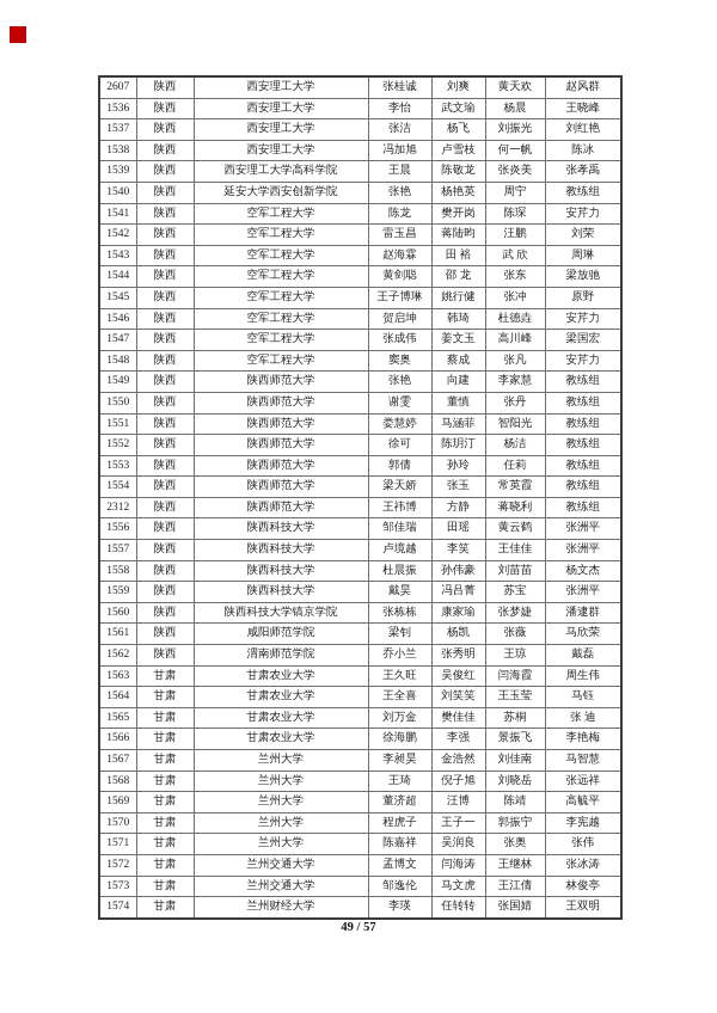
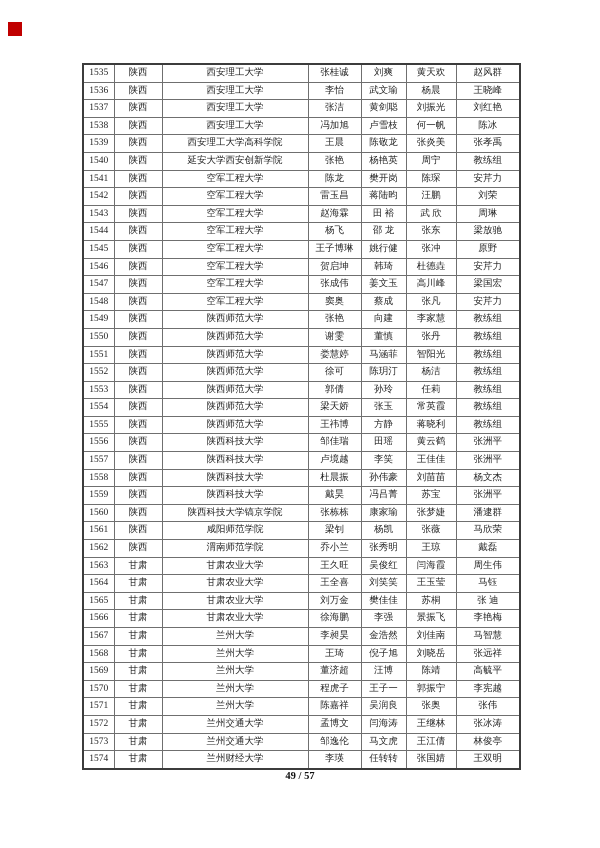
- 2607	陕西	西安理工大学	张桂诚	刘爽	黄天欢	赵风群
+ 1535	陕西	西安理工大学	张桂诚	刘爽	黄天欢	赵风群
  1536	陕西	西安理工大学	李怡	武文瑜	杨晨	王晓峰
- 1537	陕西	西安理工大学	张洁	杨飞	刘振光	刘红艳
+ 1537	陕西	西安理工大学	张洁	黄剑聪	刘振光	刘红艳
  1538	陕西	西安理工大学	冯加旭	卢雪枝	何一帆	陈冰
  1539	陕西	西安理工大学高科学院	王晨	陈敬龙	张炎美	张孝禹
  1540	陕西	延安大学西安创新学院	张艳	杨艳英	周宁	教练组
  1541	陕西	空军工程大学	陈龙	樊开岗	陈琛	安芹力
  1542	陕西	空军工程大学	雷玉昌	蒋陆昀	汪鹏	刘荣
  1543	陕西	空军工程大学	赵海霖	田 裕	武 欣	周琳
- 1544	陕西	空军工程大学	黄剑聪	邵 龙	张东	梁放驰
+ 1544	陕西	空军工程大学	杨飞	邵 龙	张东	梁放驰
  1545	陕西	空军工程大学	王子博琳	姚行健	张冲	原野
  1546	陕西	空军工程大学	贺启坤	韩琦	杜德垚	安芹力
  1547	陕西	空军工程大学	张成伟	姜文玉	高川峰	梁国宏
  1548	陕西	空军工程大学	窦奥	蔡成	张凡	安芹力
  1549	陕西	陕西师范大学	张艳	向建	李家慧	教练组
  1550	陕西	陕西师范大学	谢雯	董慎	张丹	教练组
  1551	陕西	陕西师范大学	娄慧婷	马涵菲	智阳光	教练组
  1552	陕西	陕西师范大学	徐可	陈玥汀	杨洁	教练组
  1553	陕西	陕西师范大学	郭倩	孙玲	任莉	教练组
  1554	陕西	陕西师范大学	梁天娇	张玉	常英霞	教练组
- 2312	陕西	陕西师范大学	王祎博	方静	蒋晓利	教练组
+ 1555	陕西	陕西师范大学	王祎博	方静	蒋晓利	教练组
  1556	陕西	陕西科技大学	邹佳瑞	田瑶	黄云鹤	张洲平
  1557	陕西	陕西科技大学	卢境越	李笑	王佳佳	张洲平
  1558	陕西	陕西科技大学	杜晨振	孙伟豪	刘苗苗	杨文杰
  1559	陕西	陕西科技大学	戴昊	冯吕菁	苏宝	张洲平
  1560	陕西	陕西科技大学镐京学院	张栋栋	康家瑜	张梦婕	潘逮群
  1561	陕西	咸阳师范学院	梁钊	杨凯	张薇	马欣荣
  1562	陕西	渭南师范学院	乔小兰	张秀明	王琼	戴磊
  1563	甘肃	甘肃农业大学	王久旺	吴俊红	闫海霞	周生伟
  1564	甘肃	甘肃农业大学	王全喜	刘笑笑	王玉莹	马钰
  1565	甘肃	甘肃农业大学	刘万金	樊佳佳	苏桐	张 迪
  1566	甘肃	甘肃农业大学	徐海鹏	李强	景振飞	李艳梅
  1567	甘肃	兰州大学	李昶昊	金浩然	刘佳南	马智慧
  1568	甘肃	兰州大学	王琦	倪子旭	刘晓岳	张远祥
  1569	甘肃	兰州大学	董济超	汪博	陈靖	高毓平
  1570	甘肃	兰州大学	程虎子	王子一	郭振宁	李宪越
  1571	甘肃	兰州大学	陈嘉祥	吴润良	张奥	张伟
  1572	甘肃	兰州交通大学	孟博文	闫海涛	王继林	张冰涛
  1573	甘肃	兰州交通大学	邹逸伦	马文虎	王江倩	林俊亭
  1574	甘肃	兰州财经大学	李瑛	任转转	张国婧	王双明
  49 / 57
